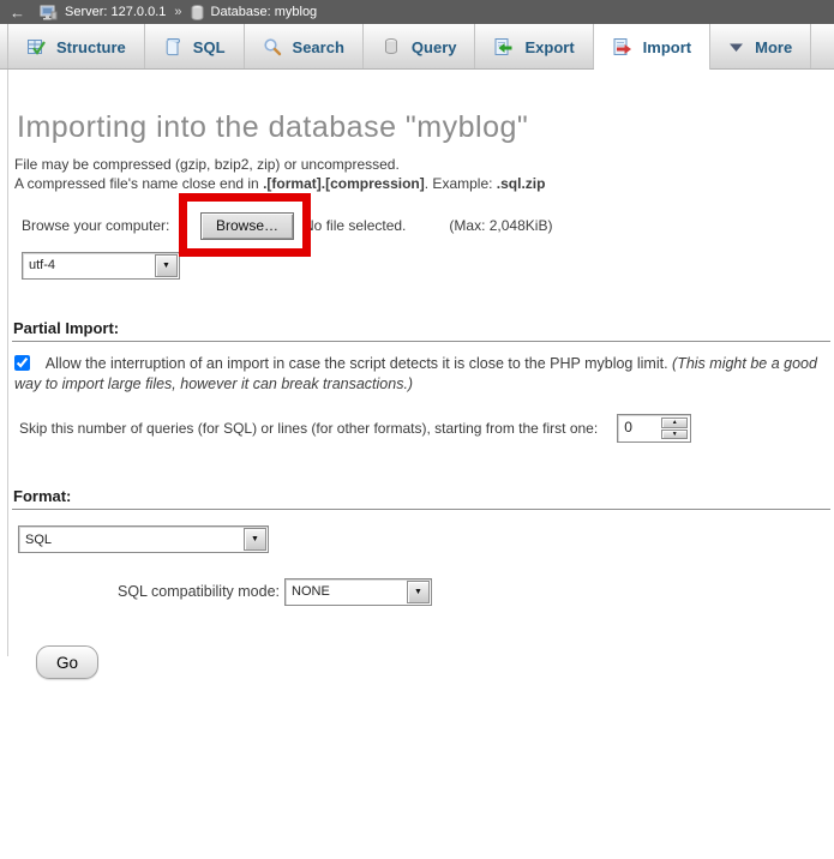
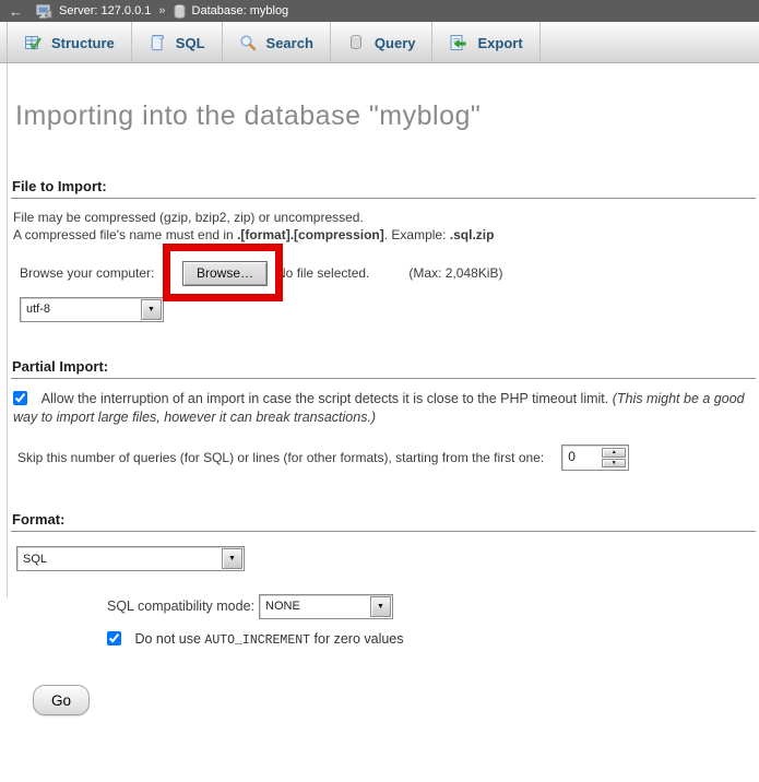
  ←
  Server: 127.0.0.1
  »
  Database: myblog
  Structure
  SQL
  Search
  Query
  Export
- Import
- More
  Importing into the database "myblog"
+ File to Import:
  File may be compressed (gzip, bzip2, zip) or uncompressed.
- A compressed file's name close end in .[format].[compression]. Example: .sql.zip
+ A compressed file's name must end in .[format].[compression]. Example: .sql.zip
  Browse your computer:
  Browse…
  No file selected.
  (Max: 2,048KiB)
- utf-4
+ utf-8
  Partial Import:
- Allow the interruption of an import in case the script detects it is close to the PHP myblog limit. (This might be a good way to import large files, however it can break transactions.)
+ Allow the interruption of an import in case the script detects it is close to the PHP timeout limit. (This might be a good way to import large files, however it can break transactions.)
  Skip this number of queries (for SQL) or lines (for other formats), starting from the first one:
  0
  Format:
  SQL
  SQL compatibility mode:
  NONE
+ Do not use AUTO_INCREMENT for zero values
  Go
